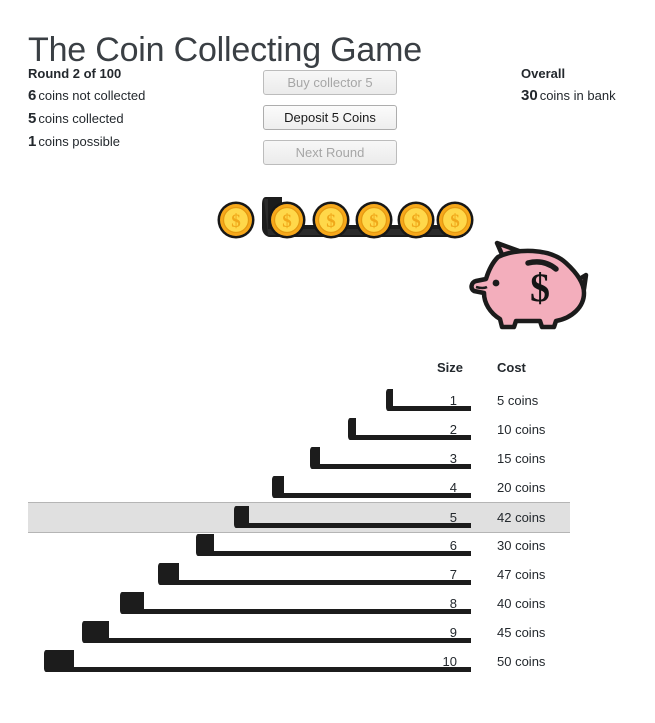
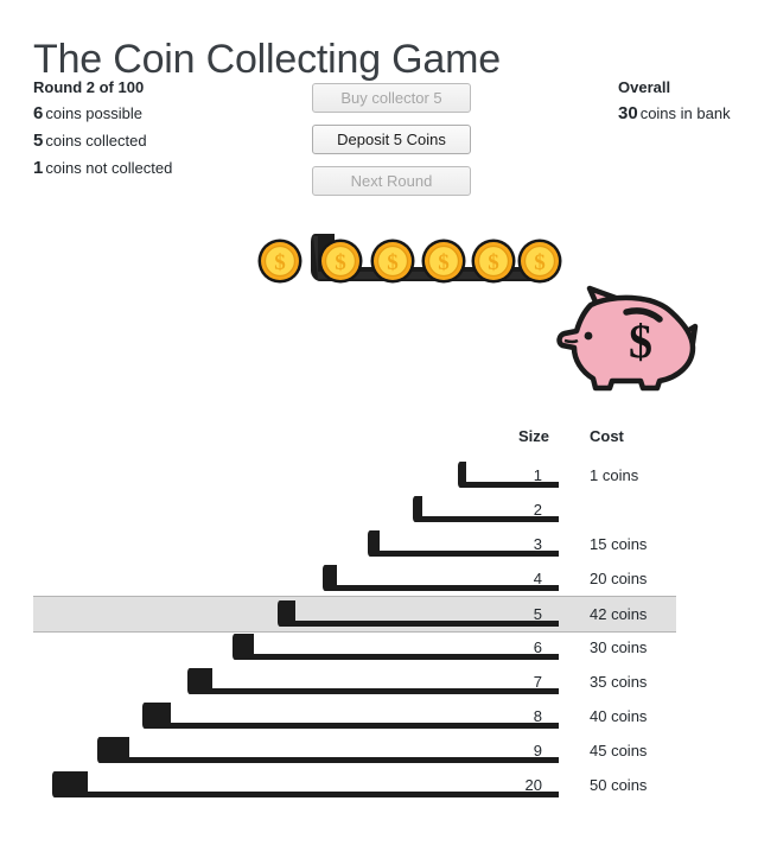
  The Coin Collecting Game
  Round 2 of 100
- 6 coins not collected
+ 6 coins possible
  5 coins collected
- 1 coins possible
+ 1 coins not collected
  Buy collector 5
  Deposit 5 Coins
  Next Round
  Overall
  30 coins in bank
  $
  $
  $
  $
  $
  $
  $
  Size
  Cost
  1
- 5 coins
+ 1 coins
  2
- 10 coins
  3
  15 coins
  4
  20 coins
  5
  42 coins
  6
  30 coins
  7
- 47 coins
+ 35 coins
  8
  40 coins
  9
  45 coins
- 10
+ 20
  50 coins
